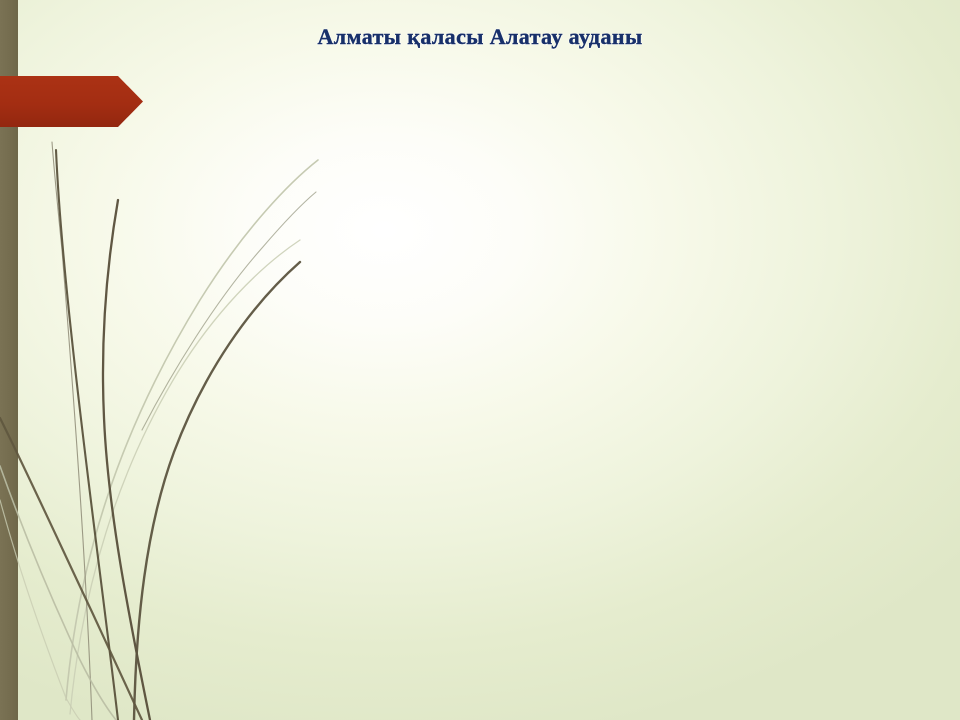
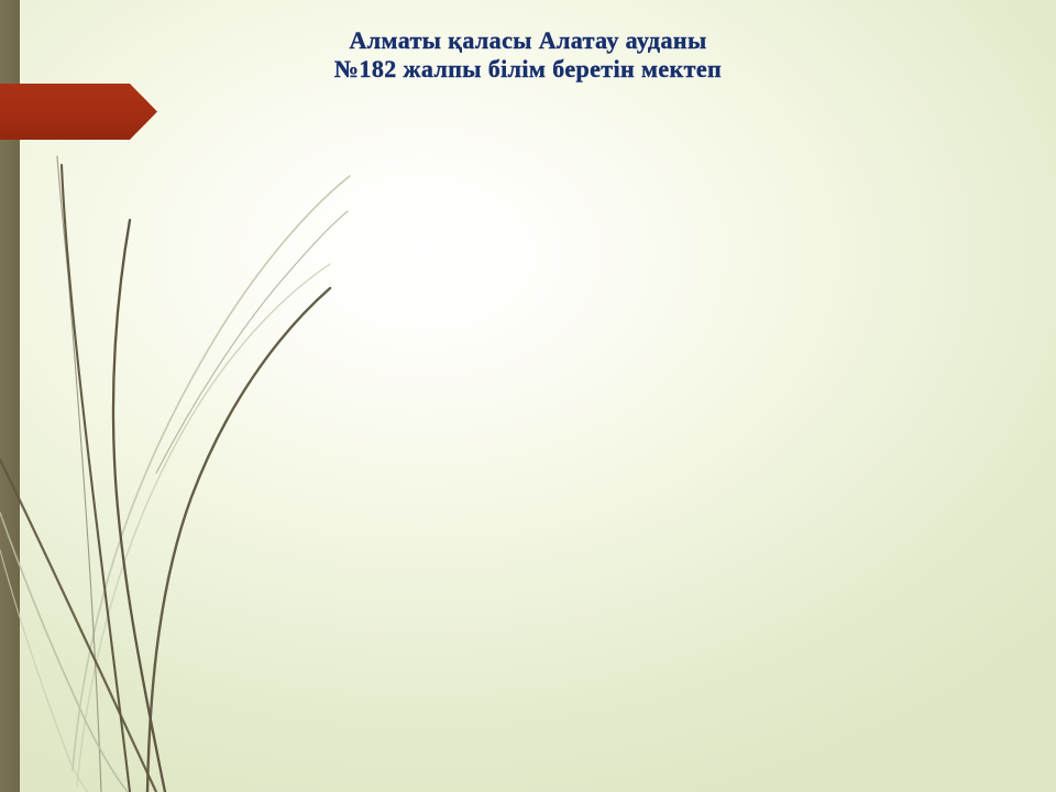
  Алматы қаласы Алатау ауданы
+ №182 жалпы білім беретін мектеп
